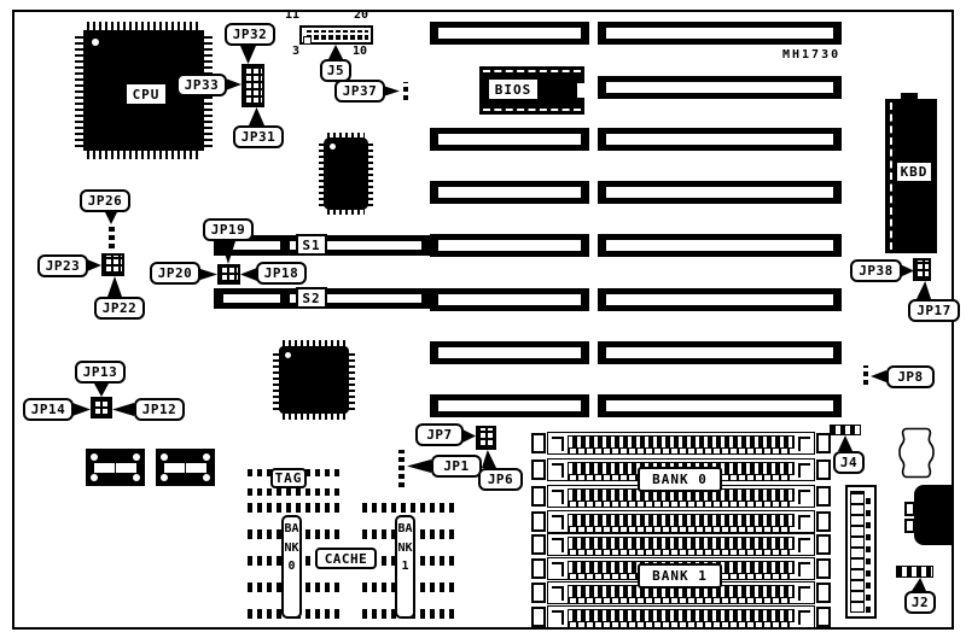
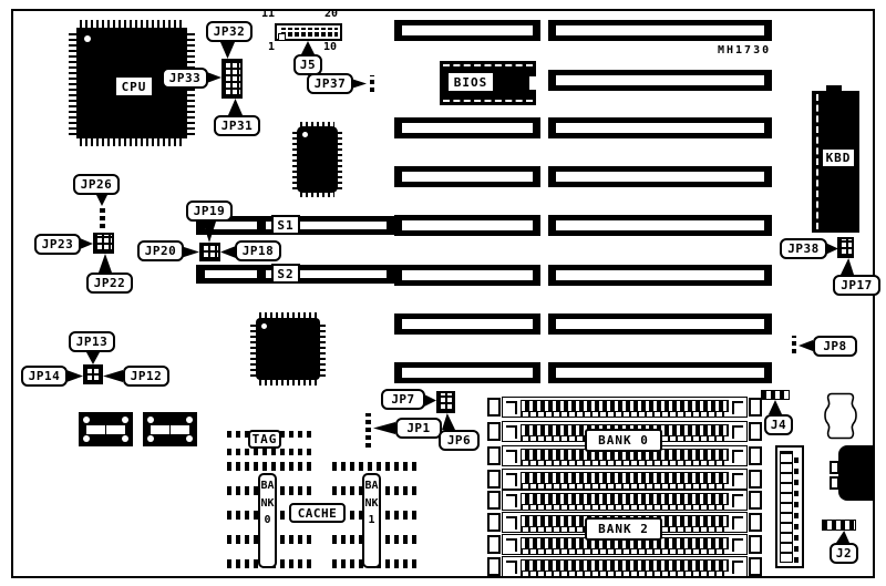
  CPU
  JP32
  JP33
  JP31
  11
  20
- 3
+ 1
  10
  J5
  JP37
  BIOS
  MH1730
  S1
  S2
  JP19
  JP20
  JP18
  JP26
  JP23
  JP22
  KBD
  JP38
  JP17
  JP13
  JP14
  JP12
  TAG
  BANK0
  BANK1
  CACHE
  JP7
  JP1
  JP6
  BANK 0
- BANK 1
+ BANK 2
  JP8
  J4
  J2
